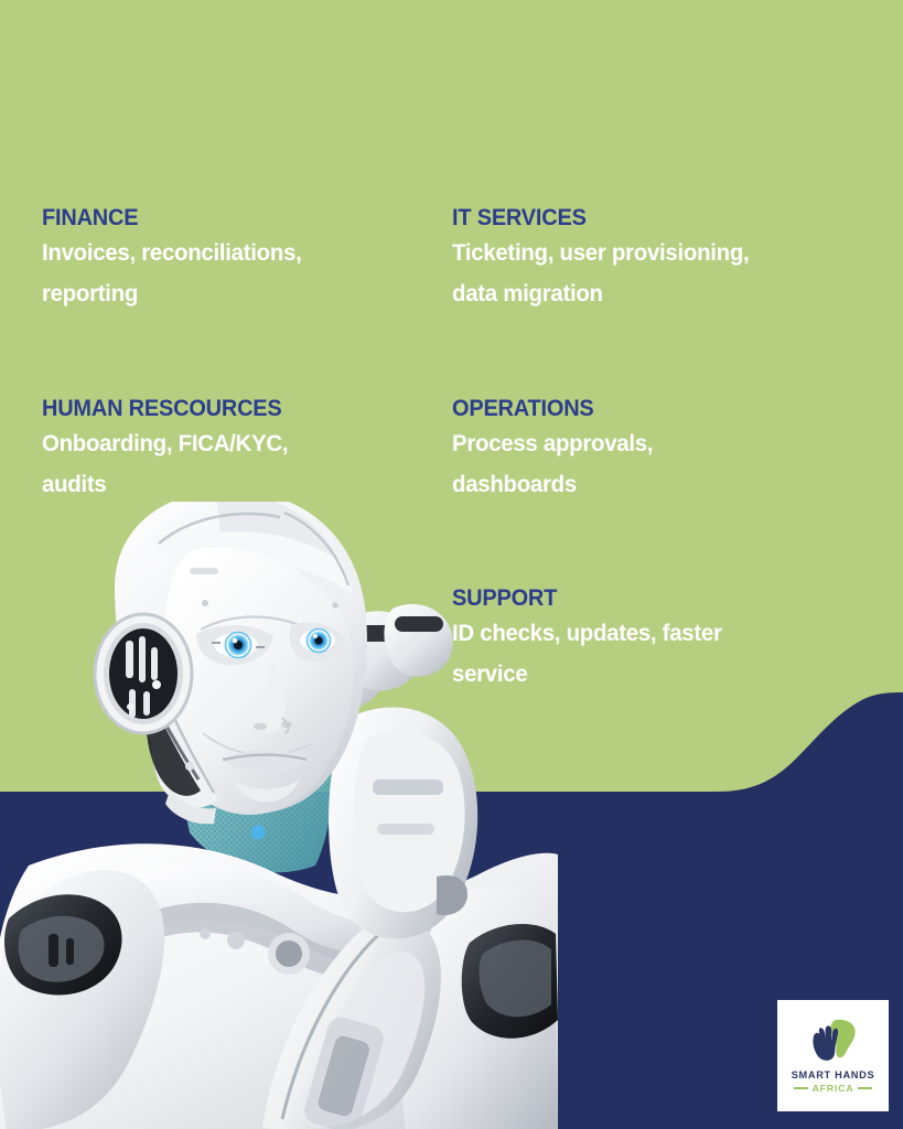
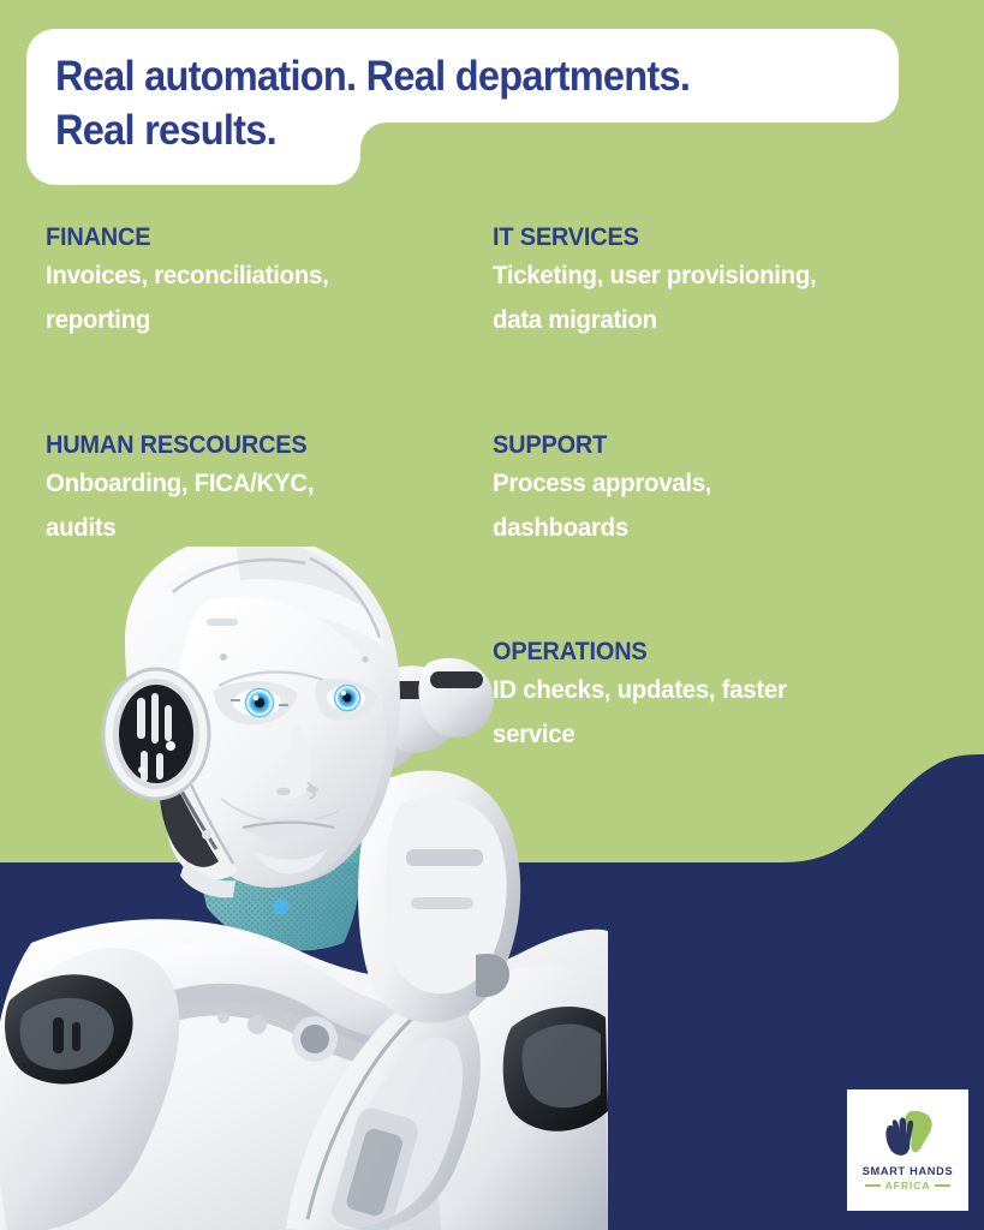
+ Real automation. Real departments.
+ Real results.
  FINANCE
  Invoices, reconciliations,
  reporting
  IT SERVICES
  Ticketing, user provisioning,
  data migration
  HUMAN RESCOURCES
  Onboarding, FICA/KYC,
  audits
- OPERATIONS
+ SUPPORT
  Process approvals,
  dashboards
- SUPPORT
+ OPERATIONS
  ID checks, updates, faster
  service
  SMART HANDS
  AFRICA
